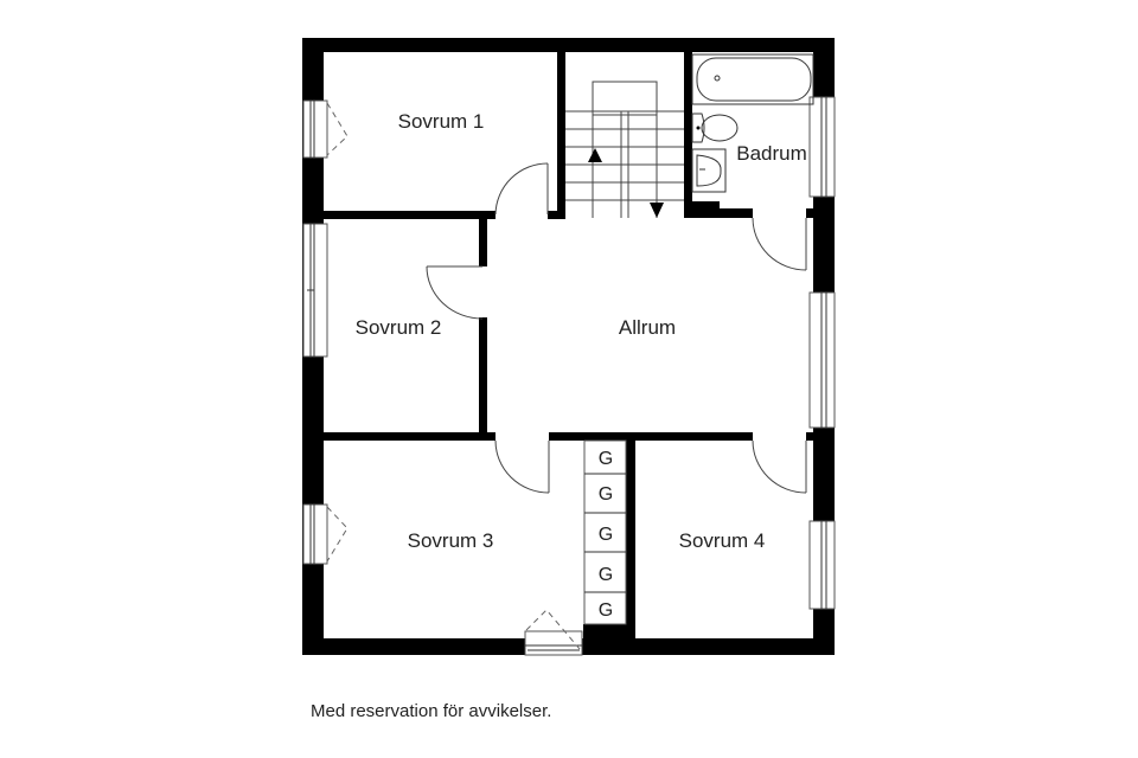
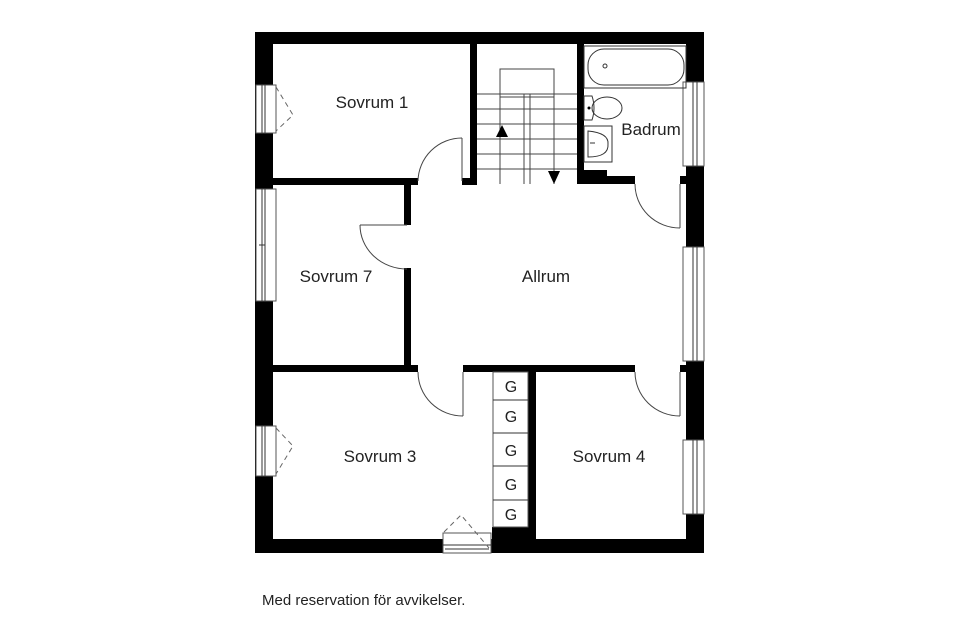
  G
  G
  G
  G
  G
  Sovrum 1
  Badrum
- Sovrum 2
+ Sovrum 7
  Allrum
  Sovrum 3
  Sovrum 4
  Med reservation för avvikelser.
